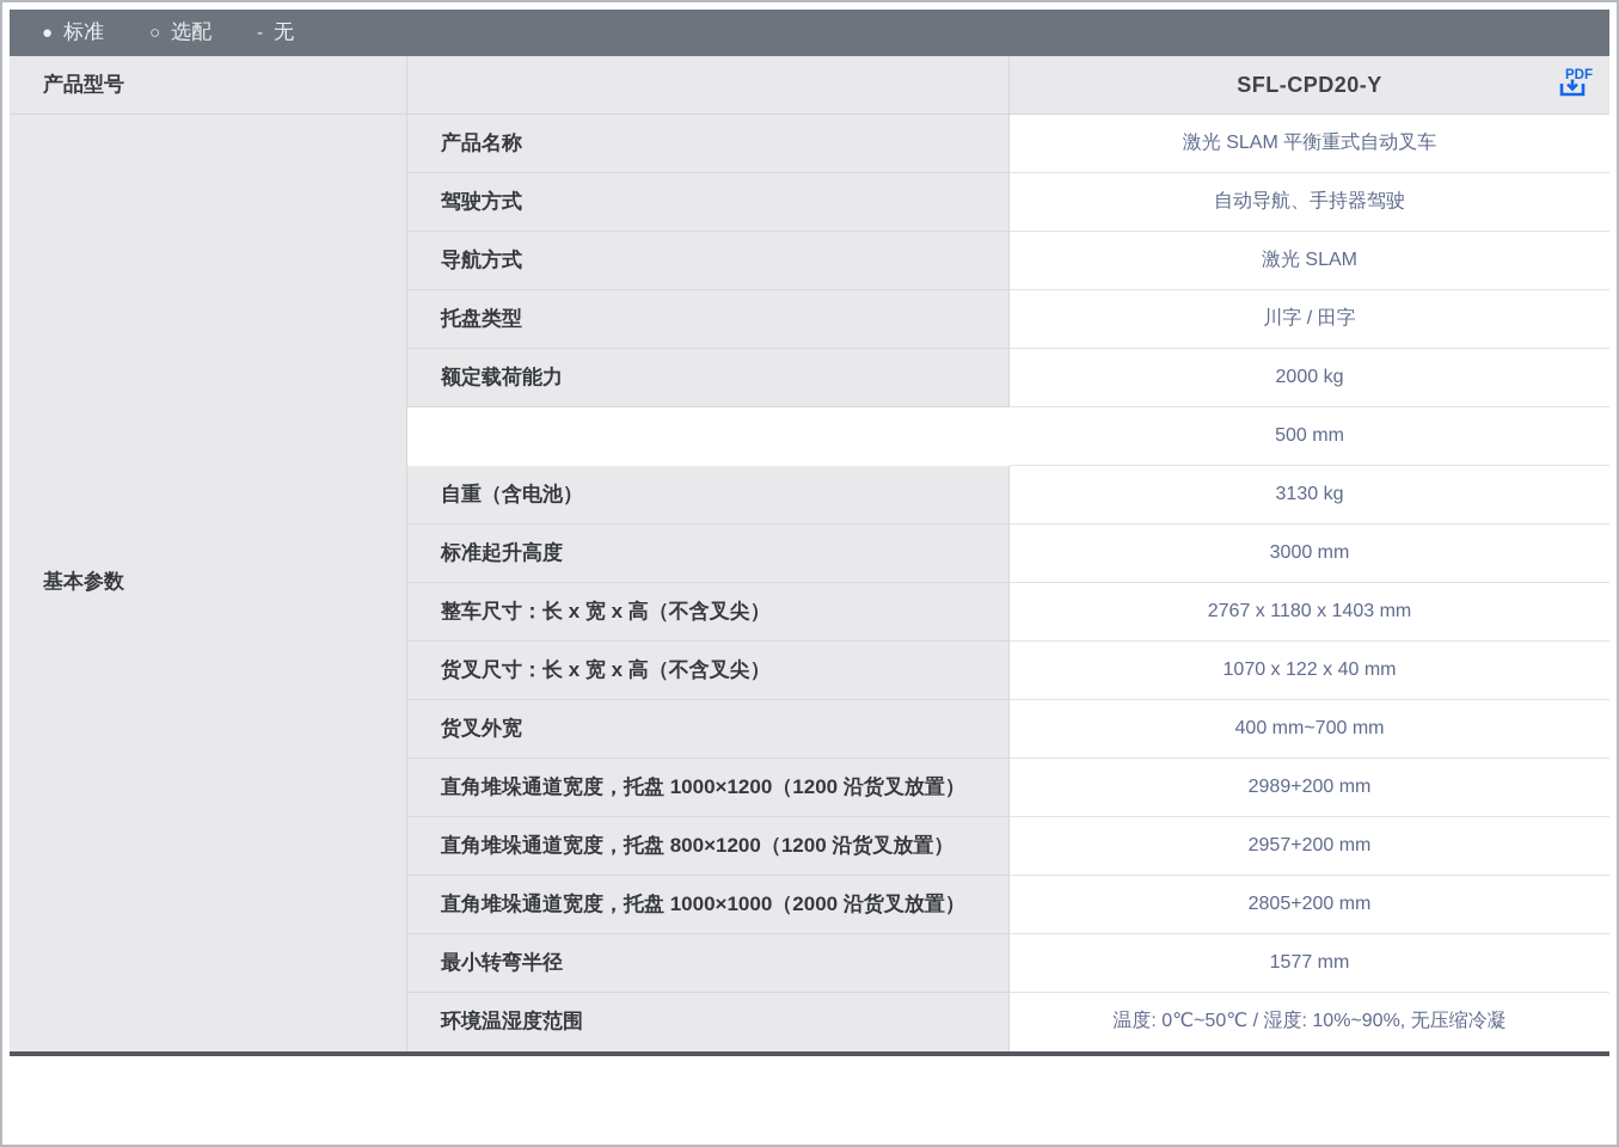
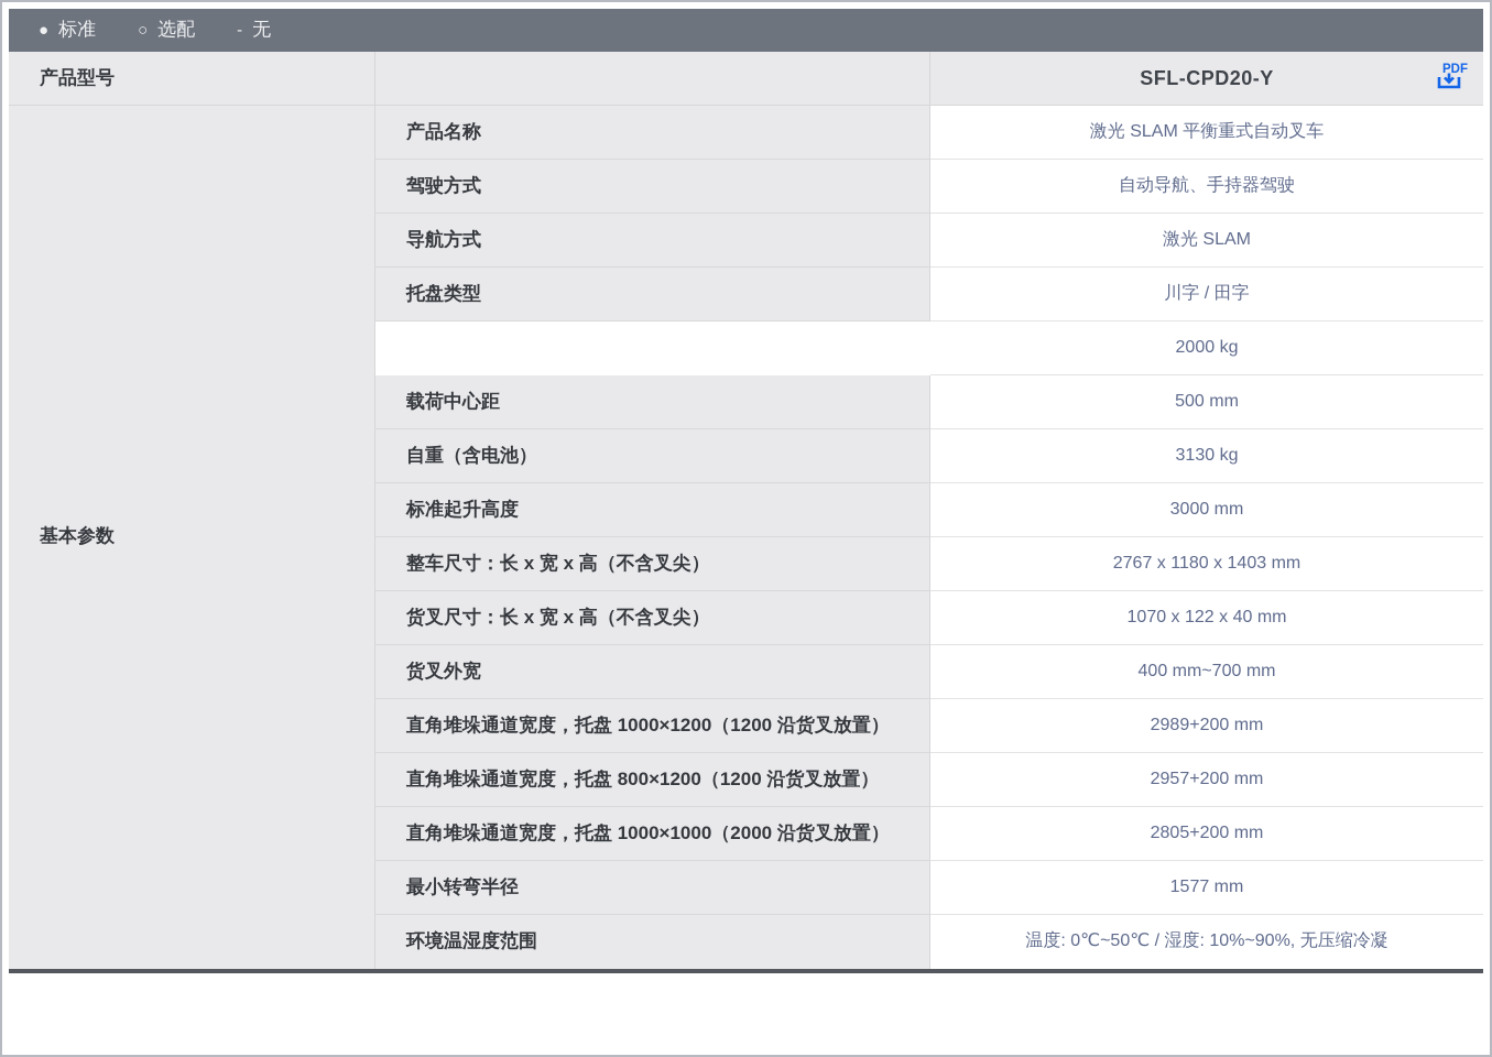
  ●
  标准
  ○
  选配
  -
  无
  产品型号
  SFL-CPD20-Y
  PDF
  基本参数
  产品名称
  激光 SLAM 平衡重式自动叉车
  驾驶方式
  自动导航、手持器驾驶
  导航方式
  激光 SLAM
  托盘类型
  川字 / 田字
- 额定载荷能力
  2000 kg
+ 载荷中心距
  500 mm
  自重（含电池）
  3130 kg
  标准起升高度
  3000 mm
  整车尺寸：长 x 宽 x 高（不含叉尖）
  2767 x 1180 x 1403 mm
  货叉尺寸：长 x 宽 x 高（不含叉尖）
  1070 x 122 x 40 mm
  货叉外宽
  400 mm~700 mm
  直角堆垛通道宽度，托盘 1000×1200（1200 沿货叉放置）
  2989+200 mm
  直角堆垛通道宽度，托盘 800×1200（1200 沿货叉放置）
  2957+200 mm
  直角堆垛通道宽度，托盘 1000×1000（2000 沿货叉放置）
  2805+200 mm
  最小转弯半径
  1577 mm
  环境温湿度范围
  温度: 0℃~50℃ / 湿度: 10%~90%, 无压缩冷凝
